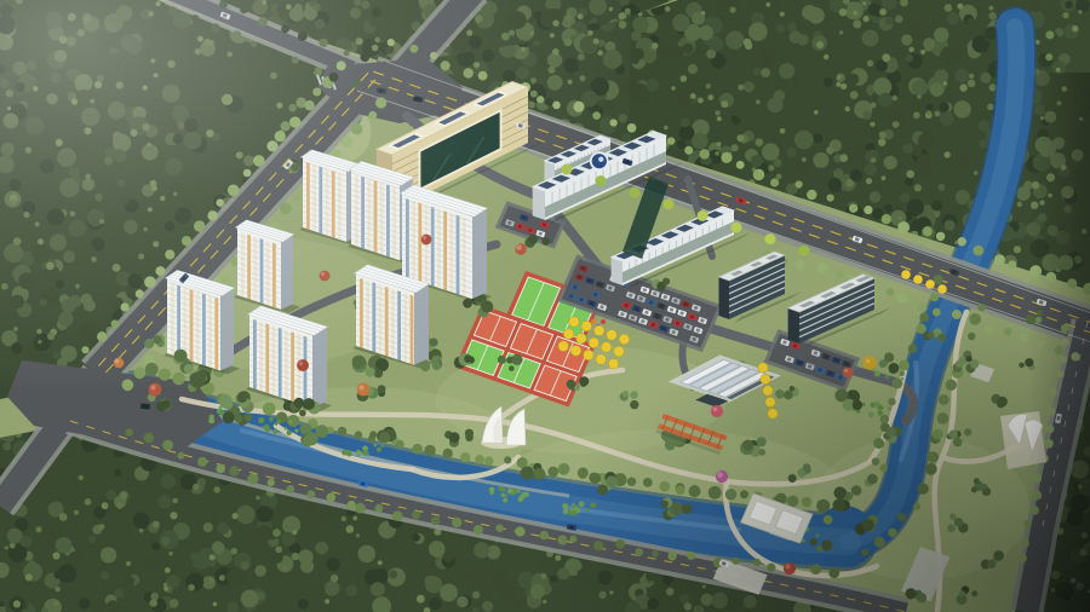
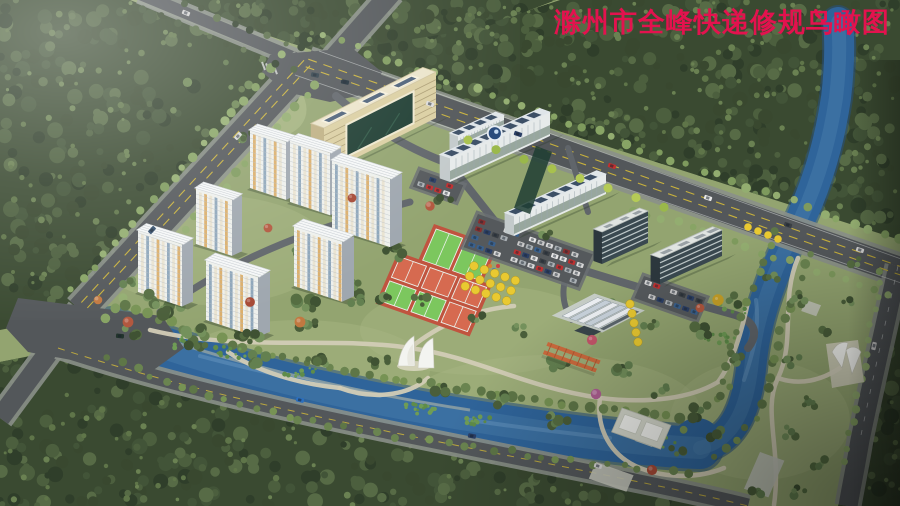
+ 滁州市全峰快递修规鸟瞰图
